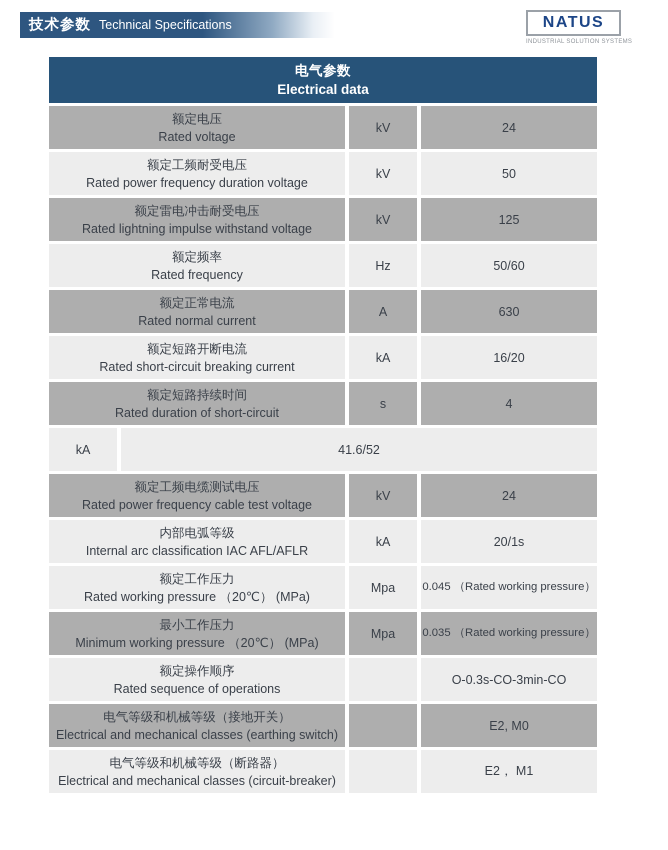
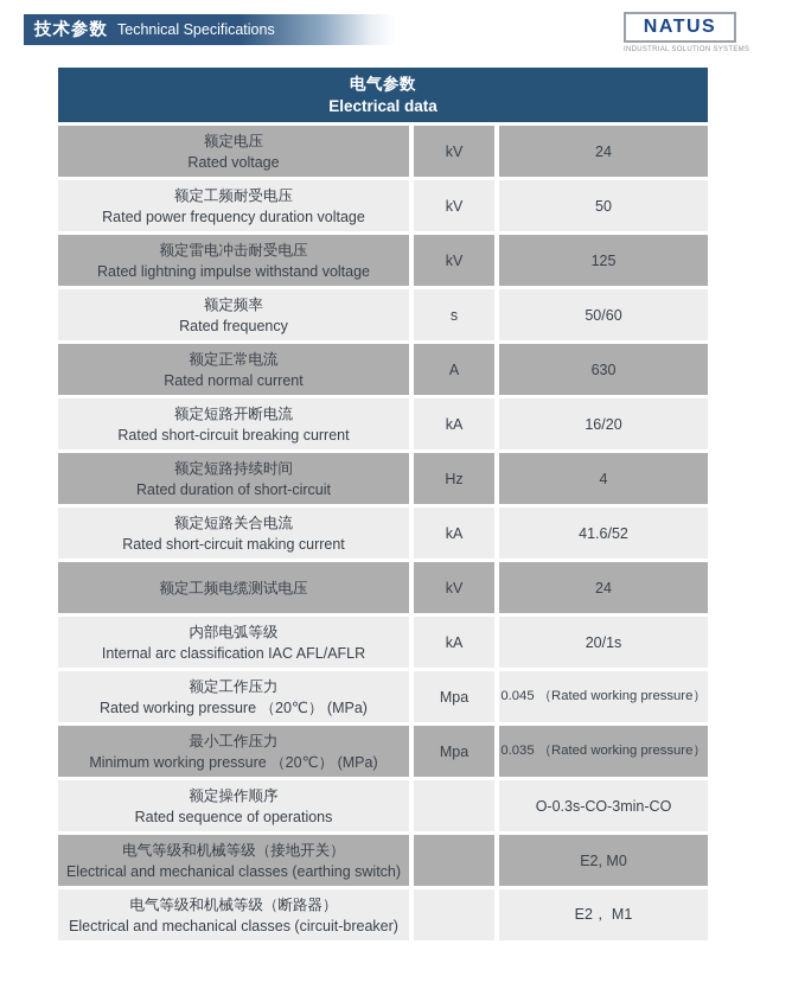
  技术参数
  Technical Specifications
  NATUS
  电气参数
  Electrical data
  额定电压
  Rated voltage
  kV
  24
  额定工频耐受电压
  Rated power frequency duration voltage
  kV
  50
  额定雷电冲击耐受电压
  Rated lightning impulse withstand voltage
  kV
  125
  额定频率
  Rated frequency
- Hz
+ s
  50/60
  额定正常电流
  Rated normal current
  A
  630
  额定短路开断电流
  Rated short-circuit breaking current
  kA
  16/20
  额定短路持续时间
  Rated duration of short-circuit
- s
+ Hz
  4
+ 额定短路关合电流
+ Rated short-circuit making current
  kA
  41.6/52
  额定工频电缆测试电压
- Rated power frequency cable test voltage
  kV
  24
  内部电弧等级
  Internal arc classification IAC AFL/AFLR
  kA
  20/1s
  额定工作压力
  Rated working pressure （20℃） (MPa)
  Mpa
  0.045 （Rated working pressure）
  最小工作压力
  Minimum working pressure （20℃） (MPa)
  Mpa
  0.035 （Rated working pressure）
  额定操作顺序
  Rated sequence of operations
  O-0.3s-CO-3min-CO
  电气等级和机械等级（接地开关）
  Electrical and mechanical classes (earthing switch)
  E2, M0
  电气等级和机械等级（断路器）
  Electrical and mechanical classes (circuit-breaker)
  E2， M1
